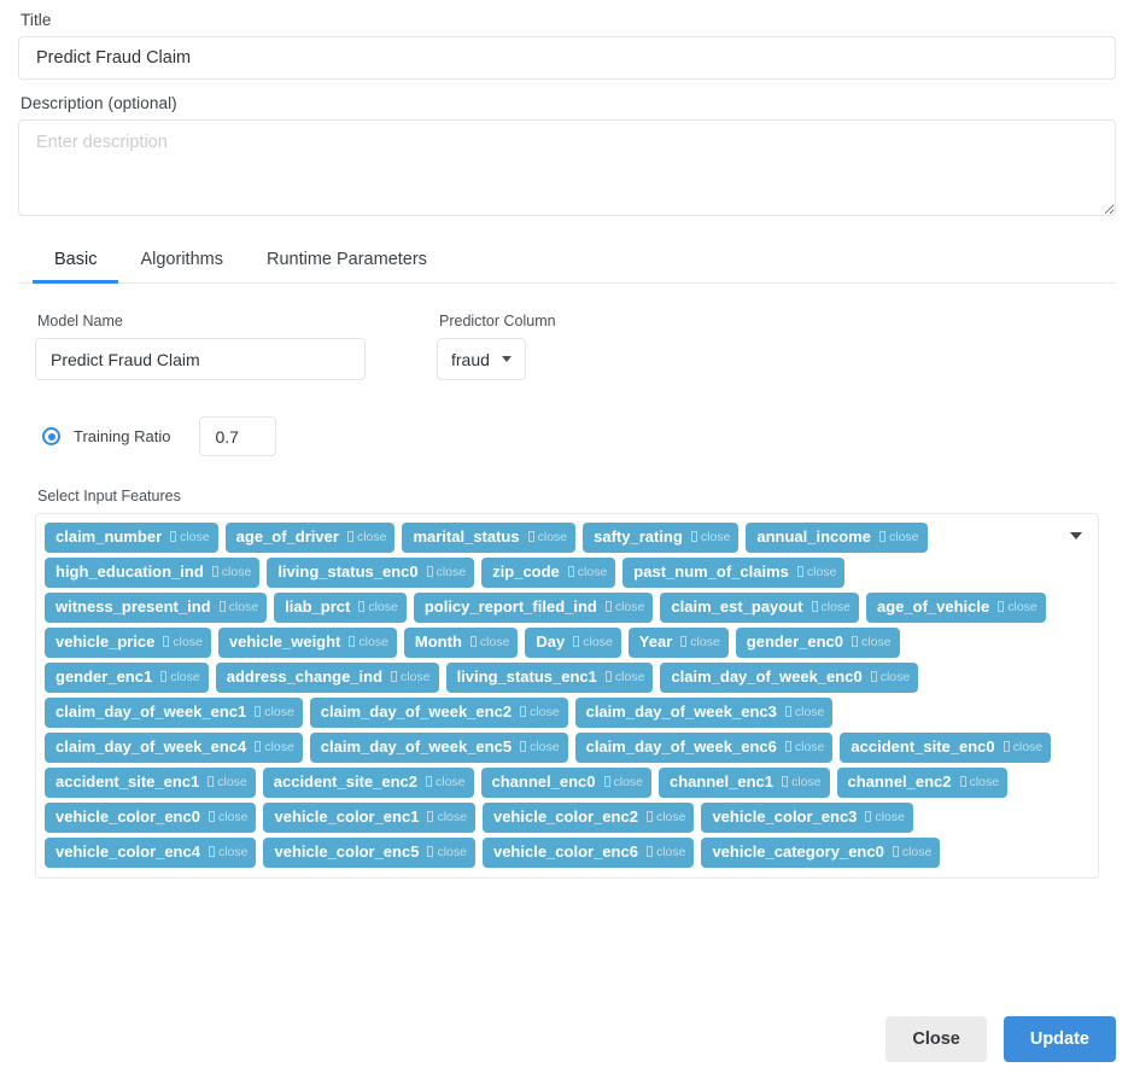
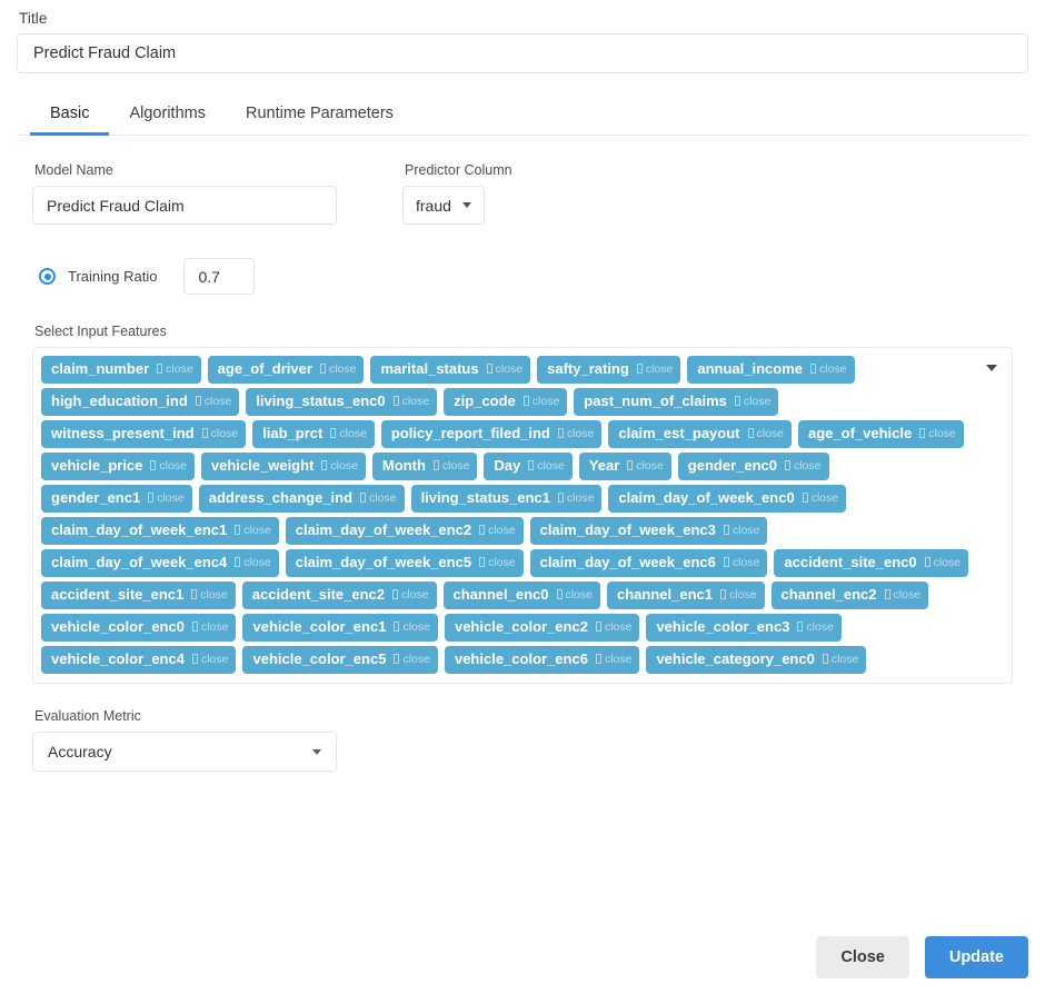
  Title
  Predict Fraud Claim
- Description (optional)
- Enter description
  Basic
  Algorithms
  Runtime Parameters
  Model Name
  Predict Fraud Claim
  Predictor Column
  fraud
  Training Ratio
  0.7
  Select Input Features
  claim_number
  close
  age_of_driver
  close
  marital_status
  close
  safty_rating
  close
  annual_income
  close
  high_education_ind
  close
  living_status_enc0
  close
  zip_code
  close
  past_num_of_claims
  close
  witness_present_ind
  close
  liab_prct
  close
  policy_report_filed_ind
  close
  claim_est_payout
  close
  age_of_vehicle
  close
  vehicle_price
  close
  vehicle_weight
  close
  Month
  close
  Day
  close
  Year
  close
  gender_enc0
  close
  gender_enc1
  close
  address_change_ind
  close
  living_status_enc1
  close
  claim_day_of_week_enc0
  close
  claim_day_of_week_enc1
  close
  claim_day_of_week_enc2
  close
  claim_day_of_week_enc3
  close
  claim_day_of_week_enc4
  close
  claim_day_of_week_enc5
  close
  claim_day_of_week_enc6
  close
  accident_site_enc0
  close
  accident_site_enc1
  close
  accident_site_enc2
  close
  channel_enc0
  close
  channel_enc1
  close
  channel_enc2
  close
  vehicle_color_enc0
  close
  vehicle_color_enc1
  close
  vehicle_color_enc2
  close
  vehicle_color_enc3
  close
  vehicle_color_enc4
  close
  vehicle_color_enc5
  close
  vehicle_color_enc6
  close
  vehicle_category_enc0
  close
+ Evaluation Metric
+ Accuracy
  Close
  Update
